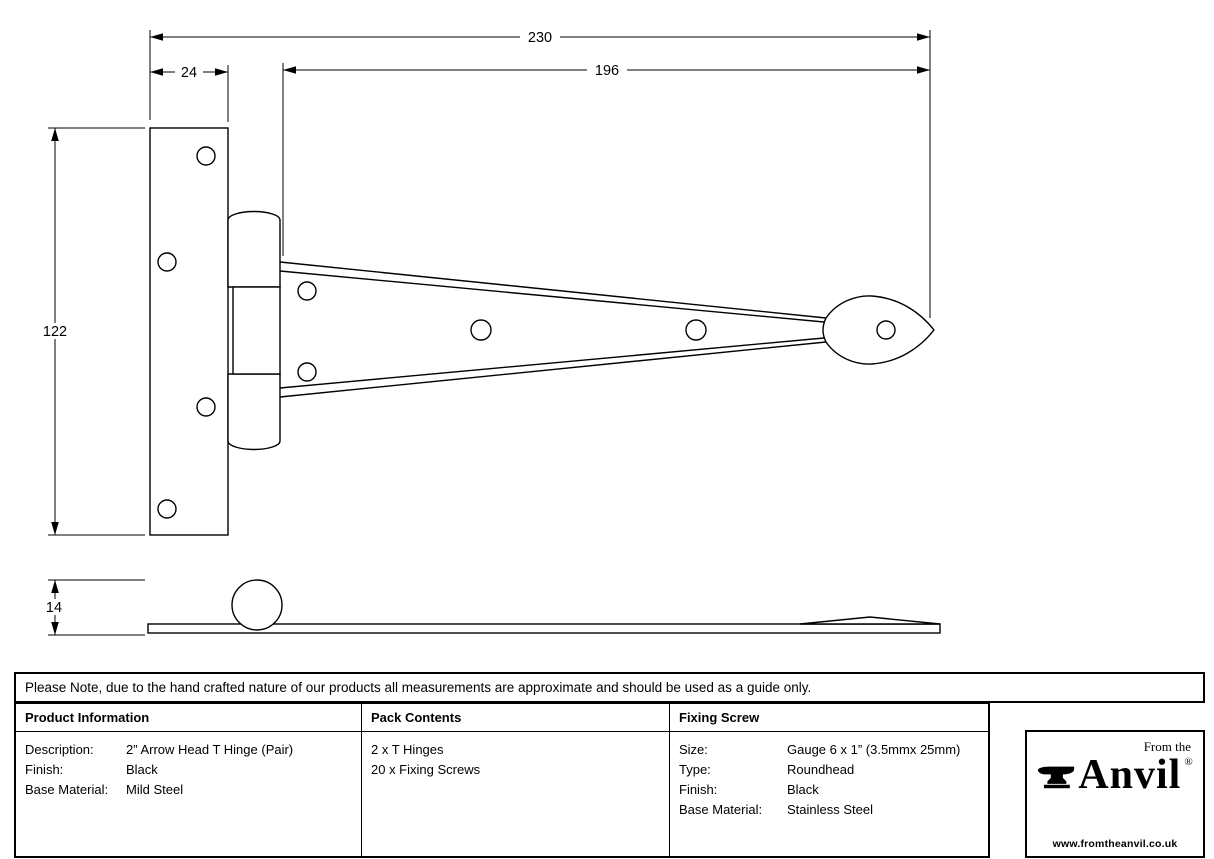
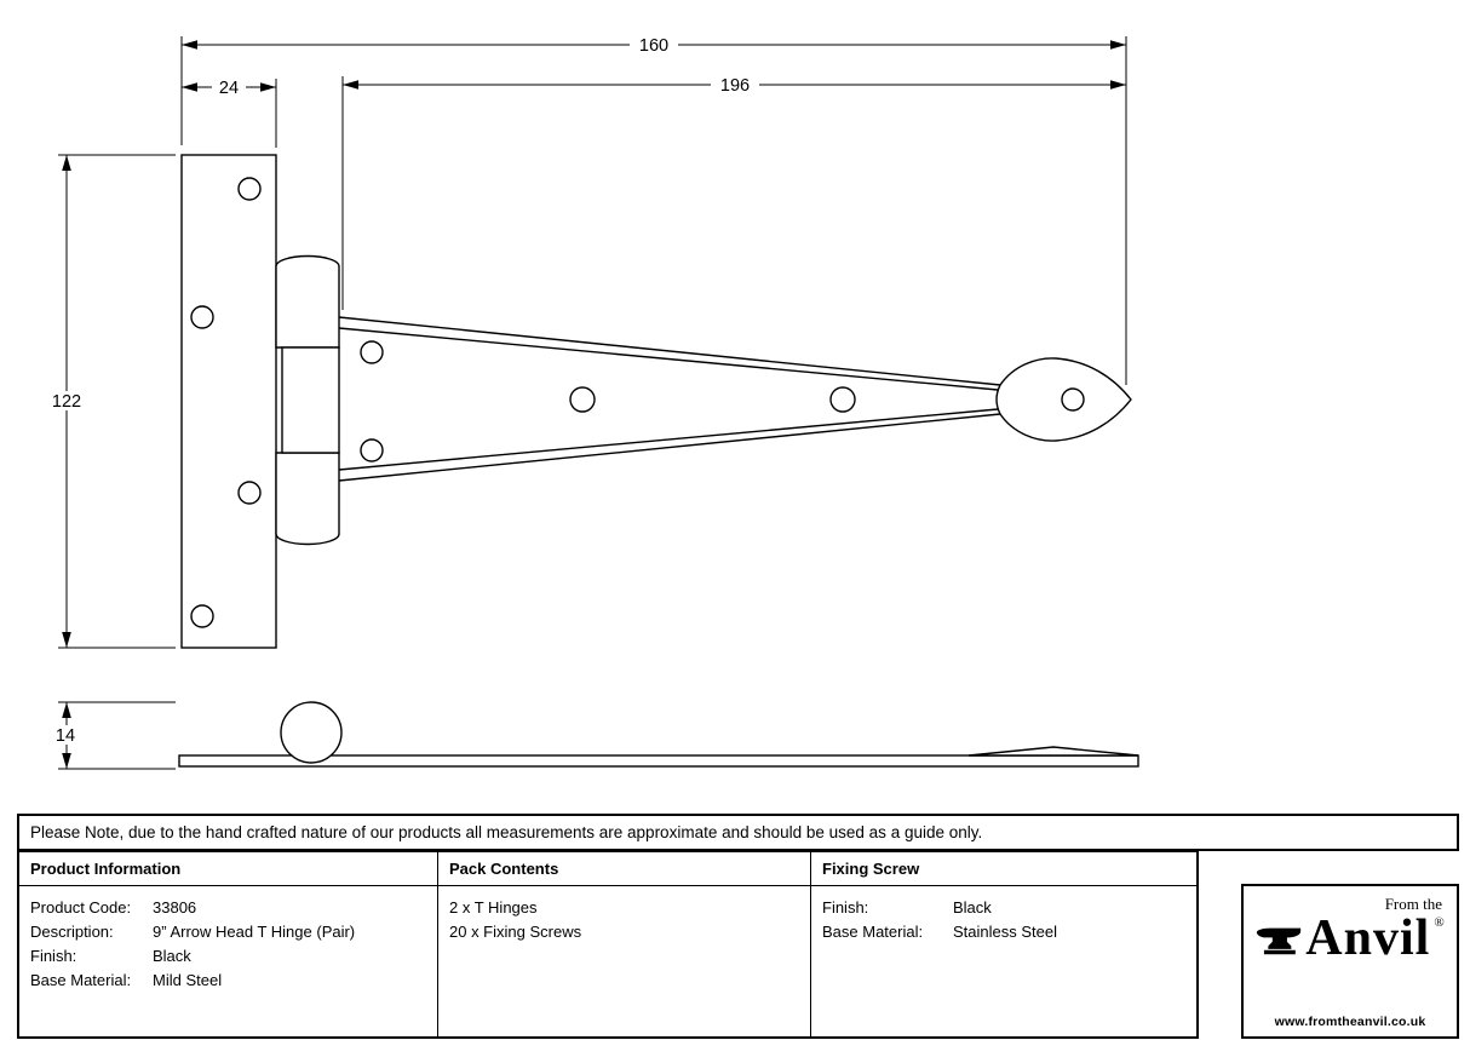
- 230
+ 160
  196
  24
  122
  14
  Please Note, due to the hand crafted nature of our products all measurements are approximate and should be used as a guide only.
  Product Information
  Pack Contents
  Fixing Screw
+ Product Code:
+ 33806
  Description:
- 2” Arrow Head T Hinge (Pair)
+ 9” Arrow Head T Hinge (Pair)
  Finish:
  Black
  Base Material:
  Mild Steel
  2 x T Hinges
  20 x Fixing Screws
- Size:
- Gauge 6 x 1” (3.5mmx 25mm)
- Type:
- Roundhead
  Finish:
  Black
  Base Material:
  Stainless Steel
  From the
  Anvil
  ®
  www.fromtheanvil.co.uk
